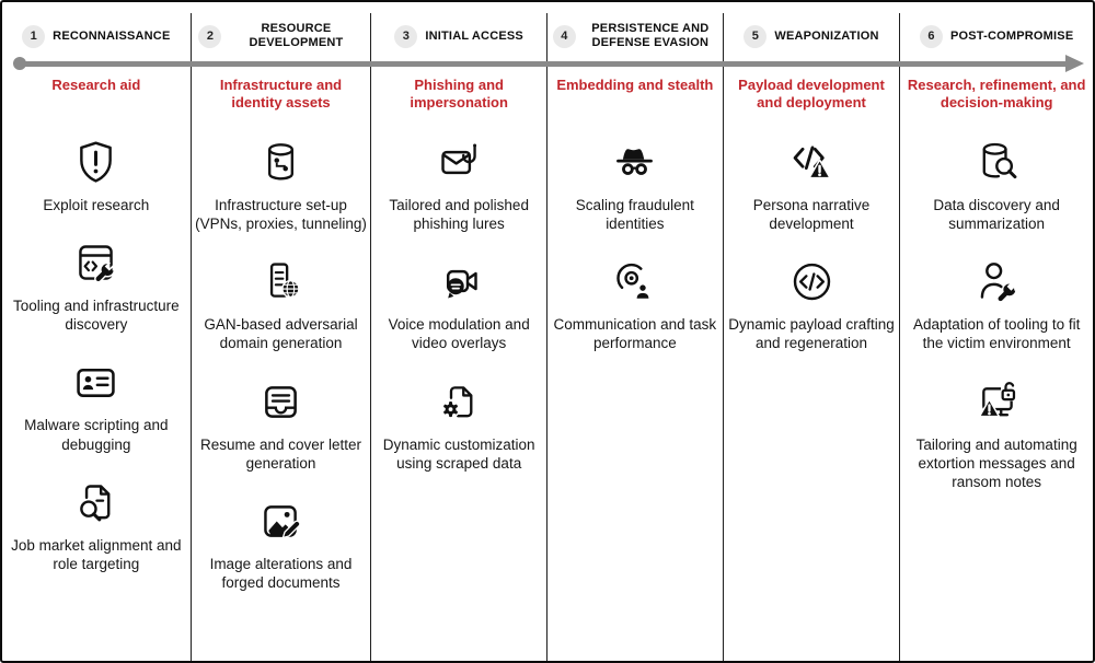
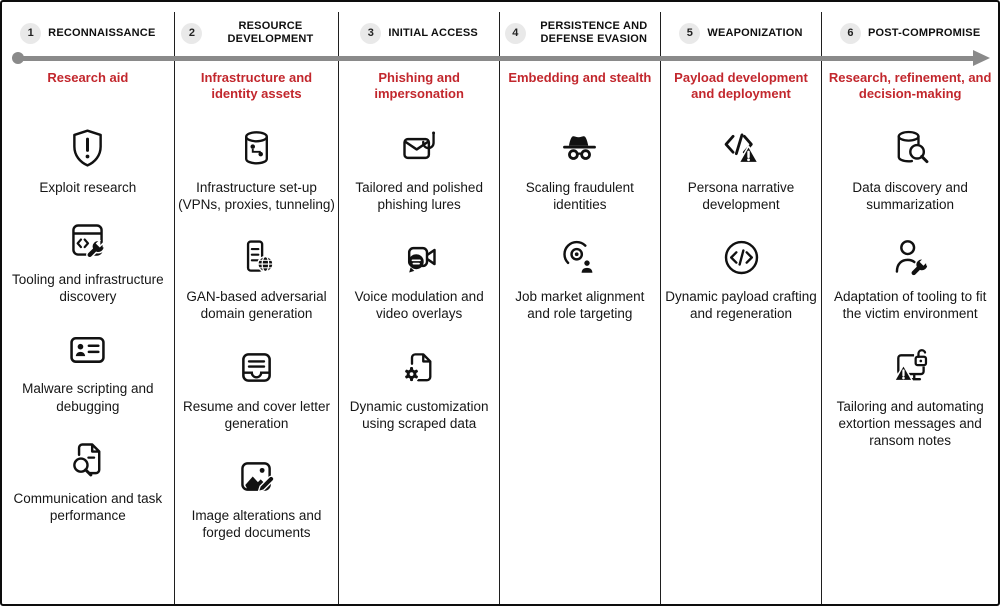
  1
  RECONNAISSANCE
  Research aid
  Exploit research
  Tooling and infrastructure discovery
  Malware scripting and debugging
- Job market alignment and role targeting
+ Communication and task performance
  2
  RESOURCE DEVELOPMENT
  Infrastructure and identity assets
  Infrastructure set-up (VPNs, proxies, tunneling)
  GAN-based adversarial domain generation
  Resume and cover letter generation
  Image alterations and forged documents
  3
  INITIAL ACCESS
  Phishing and impersonation
  Tailored and polished phishing lures
  Voice modulation and video overlays
  Dynamic customization using scraped data
  4
  PERSISTENCE AND DEFENSE EVASION
  Embedding and stealth
  Scaling fraudulent identities
- Communication and task performance
+ Job market alignment and role targeting
  5
  WEAPONIZATION
  Payload development and deployment
  Persona narrative development
  Dynamic payload crafting and regeneration
  6
  POST-COMPROMISE
  Research, refinement, and decision-making
  Data discovery and summarization
  Adaptation of tooling to fit the victim environment
  Tailoring and automating extortion messages and ransom notes
